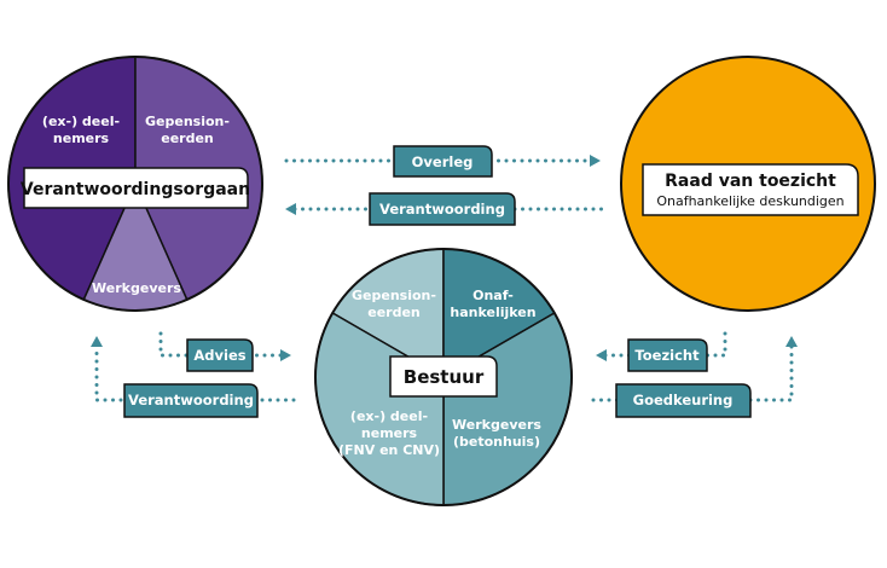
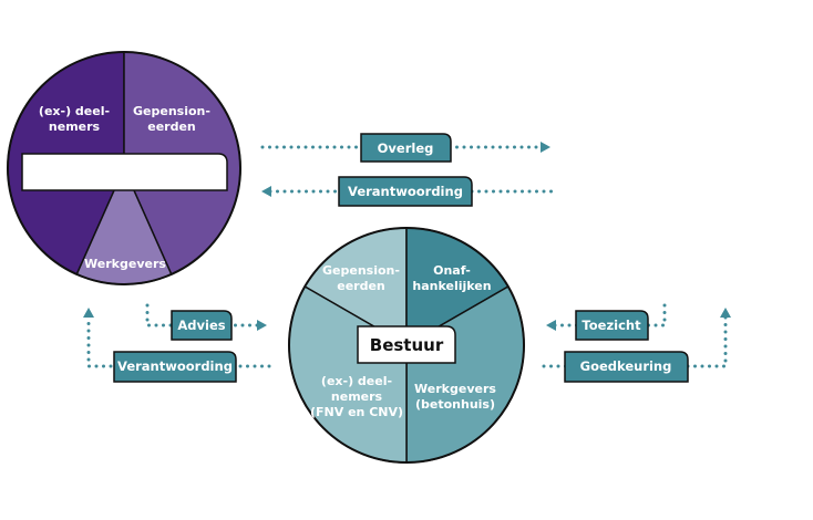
  (ex-) deel-
  nemers
  Gepension-
  eerden
  Werkgevers
- Verantwoordingsorgaan
- Raad van toezicht
- Onafhankelijke deskundigen
  Gepension-
  eerden
  Onaf-
  hankelijken
  Werkgevers
  (betonhuis)
  (ex-) deel-
  nemers
  (FNV en CNV)
  Bestuur
  Overleg
  Verantwoording
  Advies
  Verantwoording
  Toezicht
  Goedkeuring
